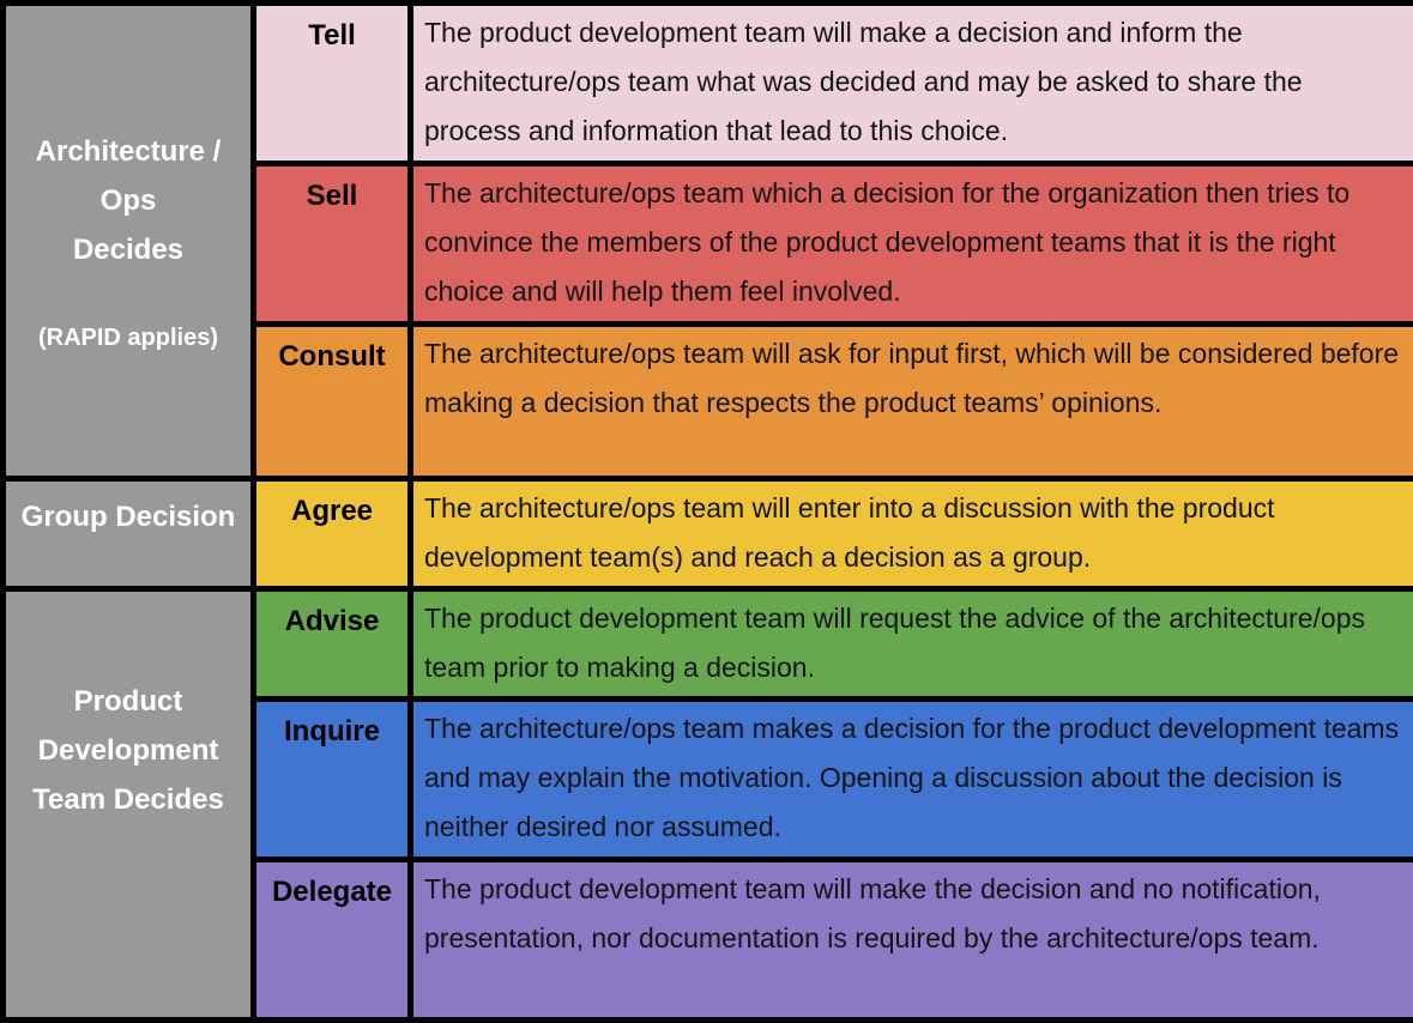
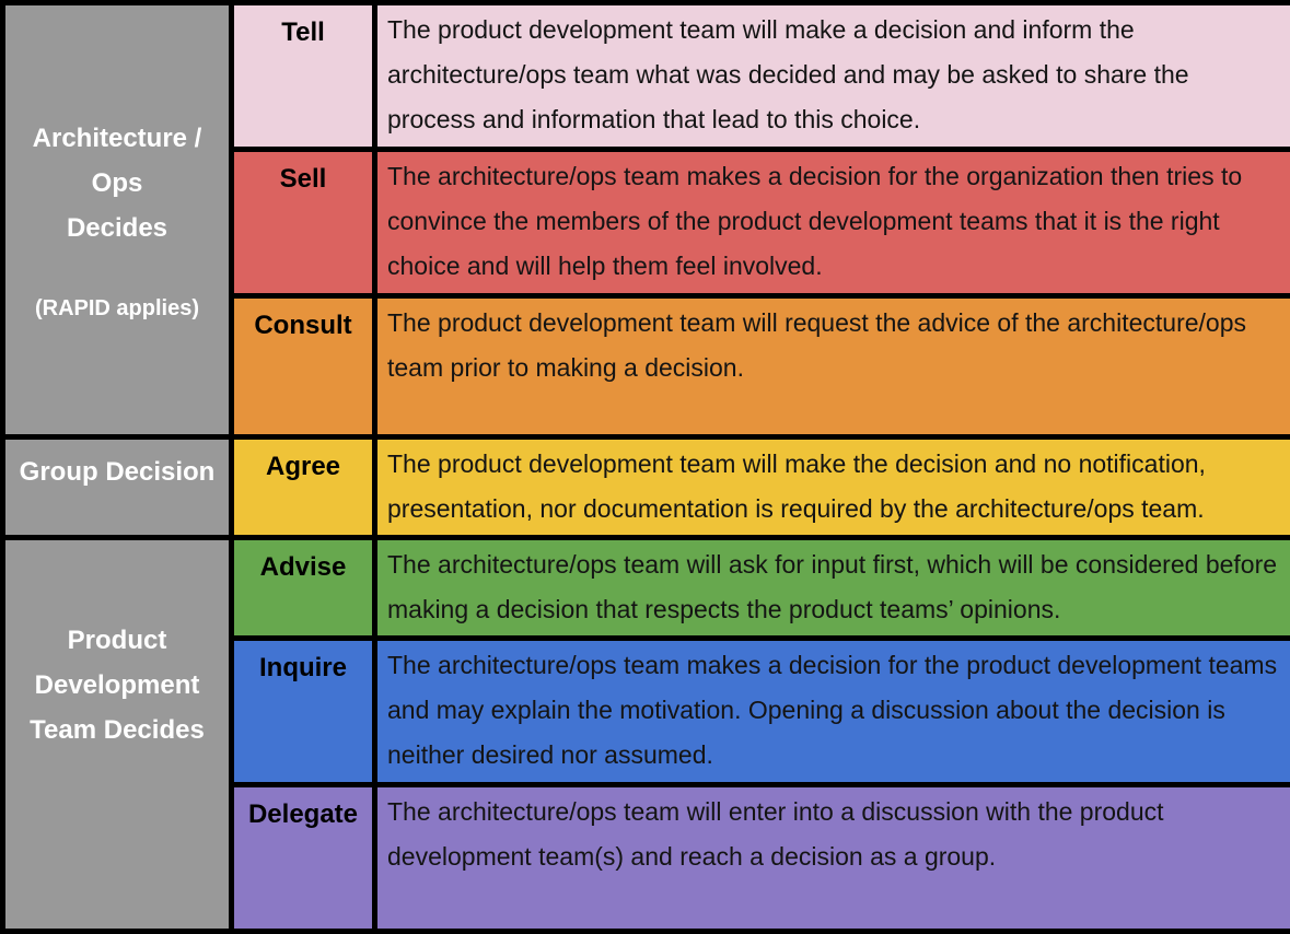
  Architecture / Ops Decides (RAPID applies)	Tell	The product development team will make a decision and inform the architecture/ops team what was decided and may be asked to share the process and information that lead to this choice.
- Sell	The architecture/ops team which a decision for the organization then tries to convince the members of the product development teams that it is the right choice and will help them feel involved.
+ Sell	The architecture/ops team makes a decision for the organization then tries to convince the members of the product development teams that it is the right choice and will help them feel involved.
- Consult	The architecture/ops team will ask for input first, which will be considered before making a decision that respects the product teams’ opinions.
+ Consult	The product development team will request the advice of the architecture/ops team prior to making a decision.
- Group Decision	Agree	The architecture/ops team will enter into a discussion with the product development team(s) and reach a decision as a group.
+ Group Decision	Agree	The product development team will make the decision and no notification, presentation, nor documentation is required by the architecture/ops team.
- Product Development Team Decides	Advise	The product development team will request the advice of the architecture/ops team prior to making a decision.
+ Product Development Team Decides	Advise	The architecture/ops team will ask for input first, which will be considered before making a decision that respects the product teams’ opinions.
  Inquire	The architecture/ops team makes a decision for the product development teams and may explain the motivation. Opening a discussion about the decision is neither desired nor assumed.
- Delegate	The product development team will make the decision and no notification, presentation, nor documentation is required by the architecture/ops team.
+ Delegate	The architecture/ops team will enter into a discussion with the product development team(s) and reach a decision as a group.
